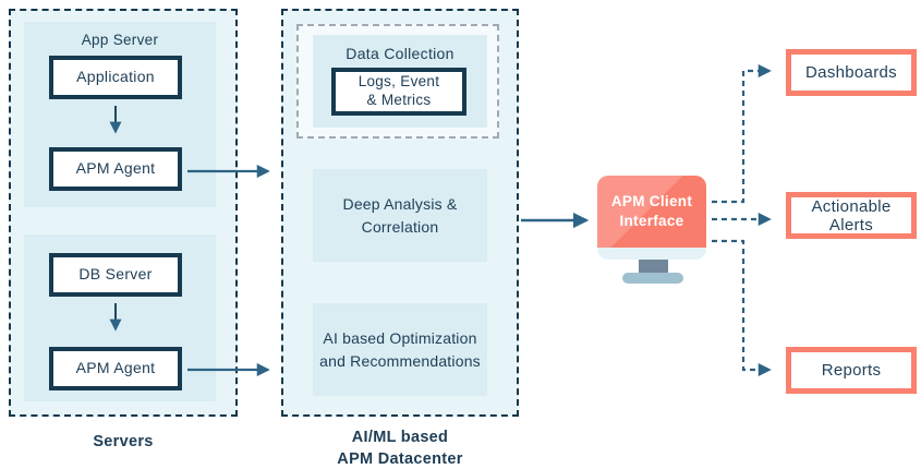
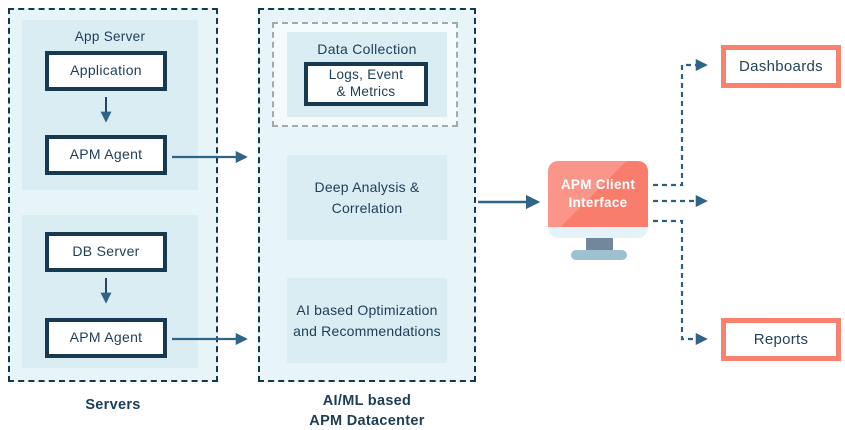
  App Server
  Application
  APM Agent
  DB Server
  APM Agent
  Servers
  Data Collection
  Logs, Event
  & Metrics
  Deep Analysis &
  Correlation
  AI based Optimization
  and Recommendations
  AI/ML based
  APM Datacenter
  APM Client
  Interface
  Dashboards
- Actionable Alerts
  Reports
